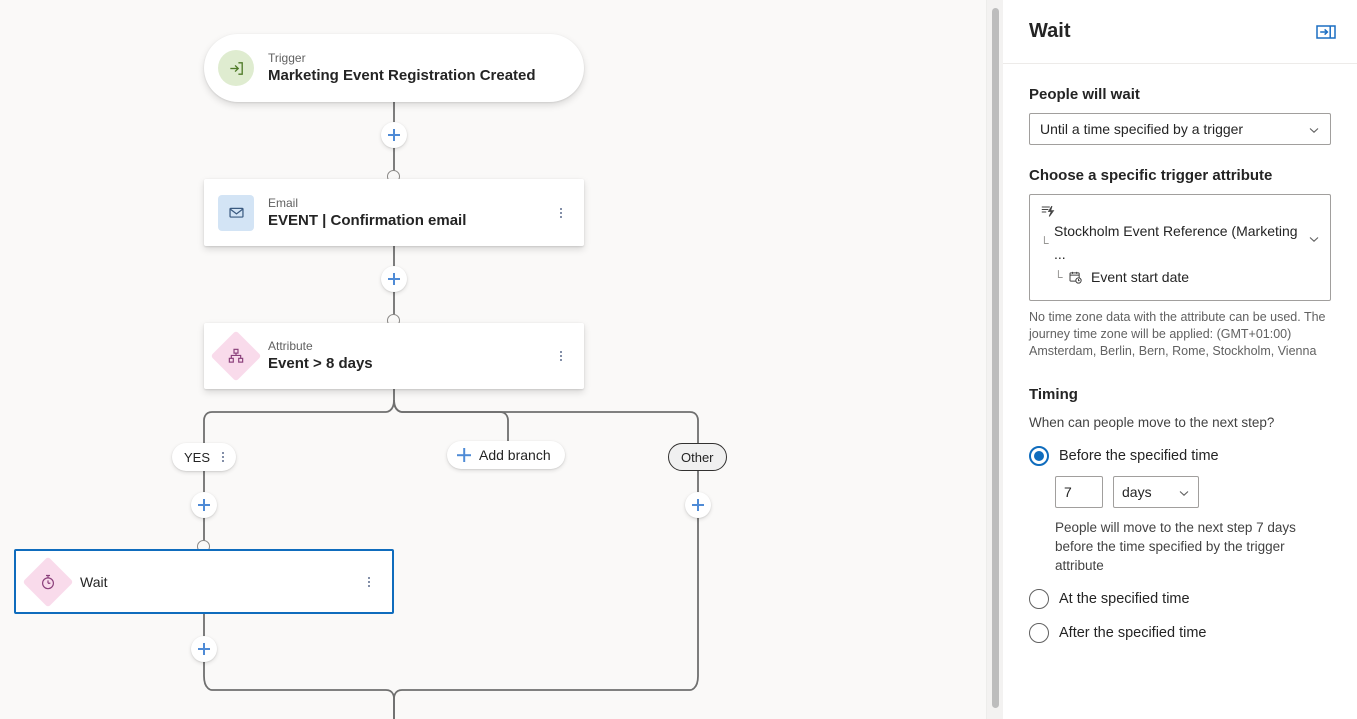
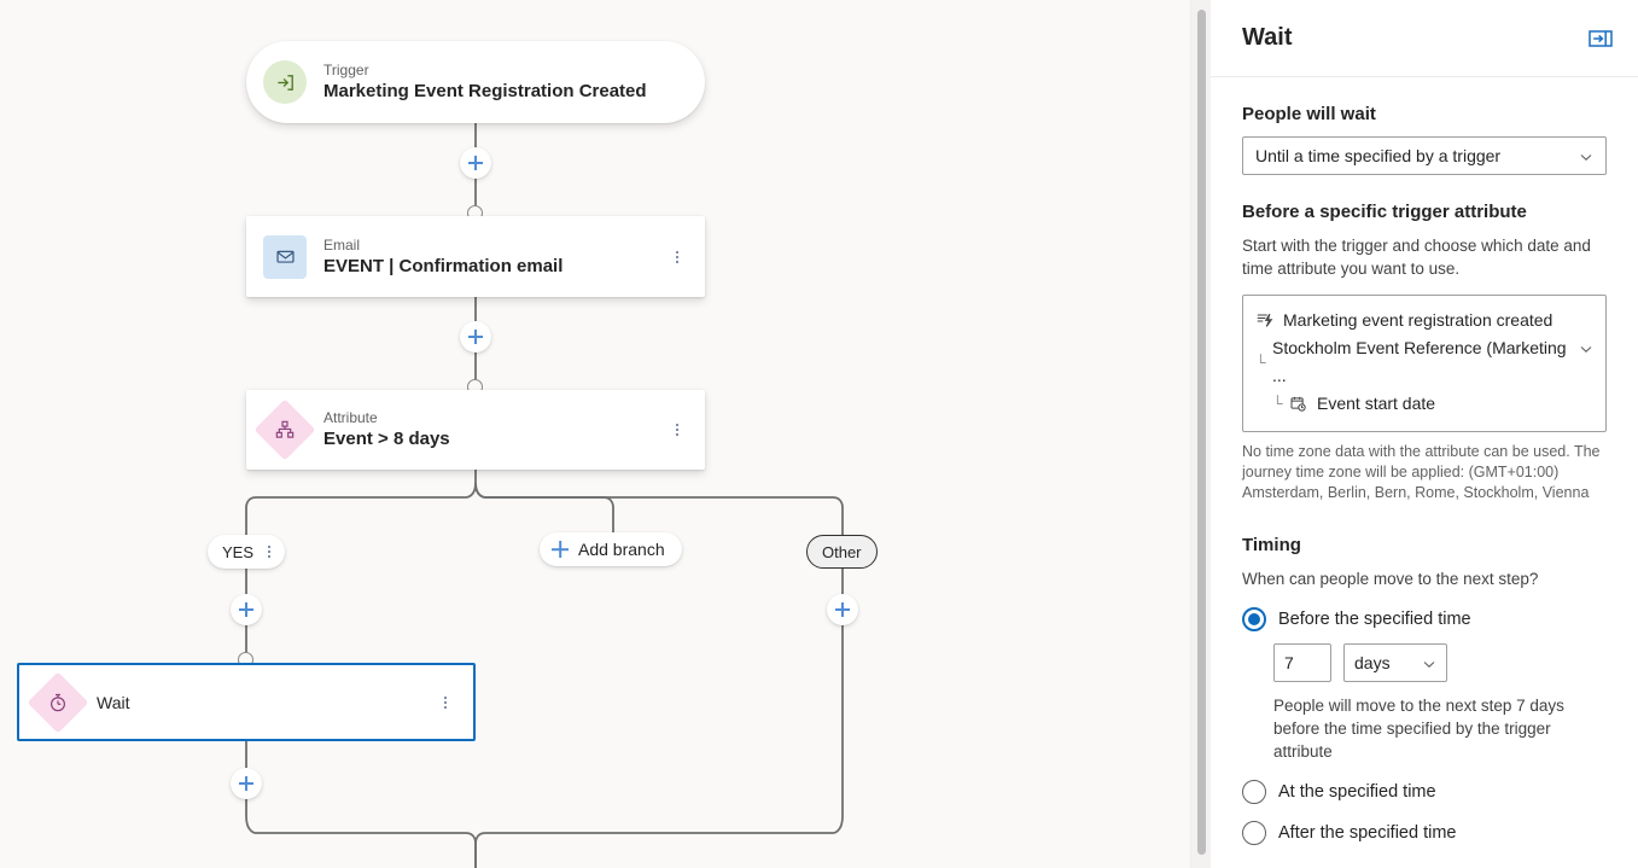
  Trigger
  Marketing Event Registration Created
  Email
  EVENT | Confirmation email
  Attribute
  Event > 8 days
  YES
  Add branch
  Other
  Wait
  Wait
  People will wait
  Until a time specified by a trigger
- Choose a specific trigger attribute
+ Before a specific trigger attribute
+ Start with the trigger and choose which date and time attribute you want to use.
+ Marketing event registration created
  └
  Stockholm Event Reference (Marketing ...
  └
  Event start date
  No time zone data with the attribute can be used. The journey time zone will be applied: (GMT+01:00) Amsterdam, Berlin, Bern, Rome, Stockholm, Vienna
  Timing
  When can people move to the next step?
  Before the specified time
  7
  days
  People will move to the next step 7 days before the time specified by the trigger attribute
  At the specified time
  After the specified time
